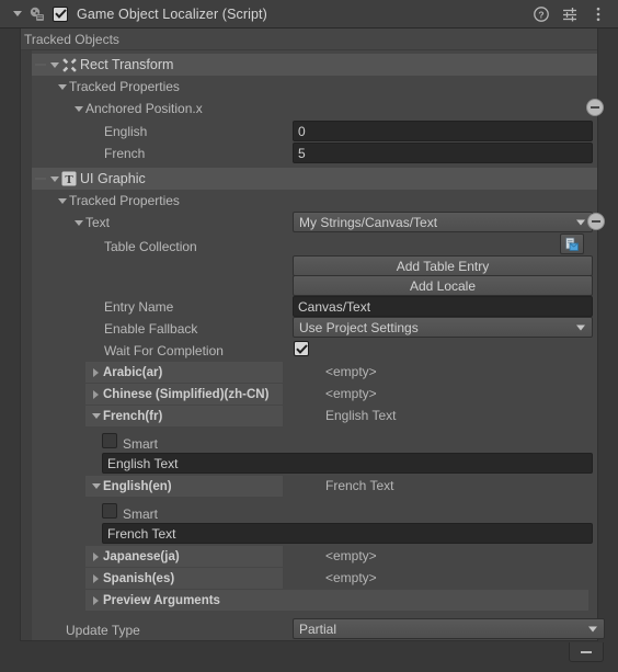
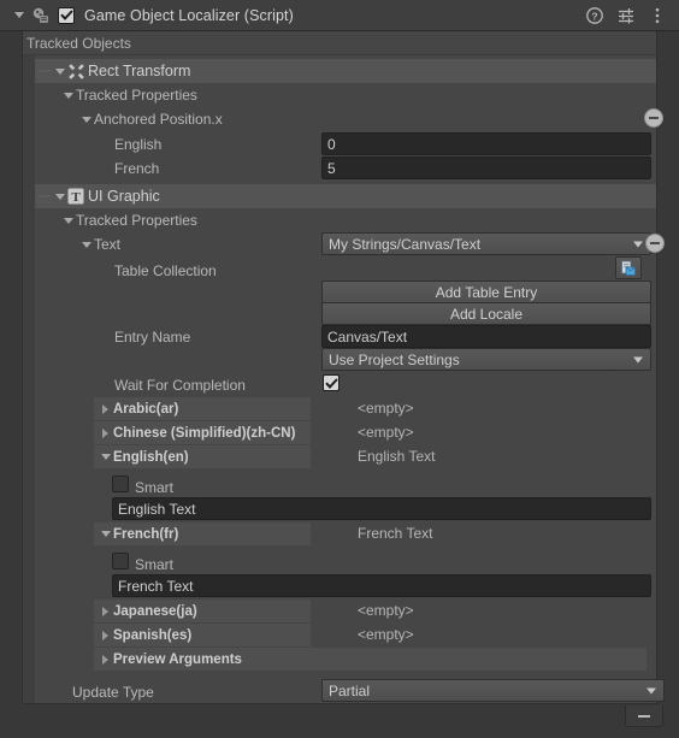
  Game Object Localizer (Script)
  ?
  Tracked Objects
  Rect Transform
  Tracked Properties
  Anchored Position.x
  English
  0
  French
  5
  T
  UI Graphic
  Tracked Properties
  Text
  My Strings/Canvas/Text
  Table Collection
  Add Table Entry
  Add Locale
  Entry Name
  Canvas/Text
- Enable Fallback
  Use Project Settings
  Wait For Completion
  Arabic(ar)
  <empty>
  Chinese (Simplified)(zh-CN)
  <empty>
- French(fr)
+ English(en)
  English Text
  Smart
  English Text
- English(en)
+ French(fr)
  French Text
  Smart
  French Text
  Japanese(ja)
  <empty>
  Spanish(es)
  <empty>
  Preview Arguments
  Update Type
  Partial
